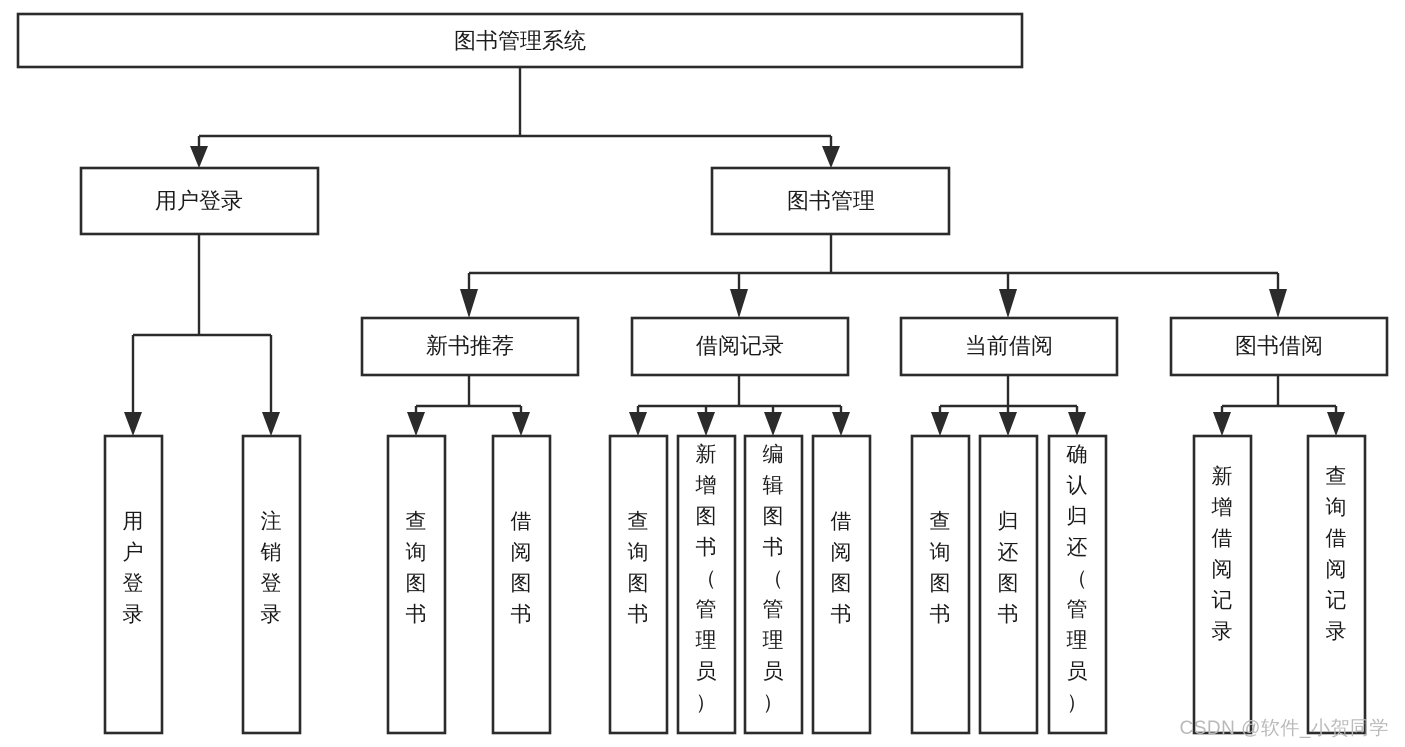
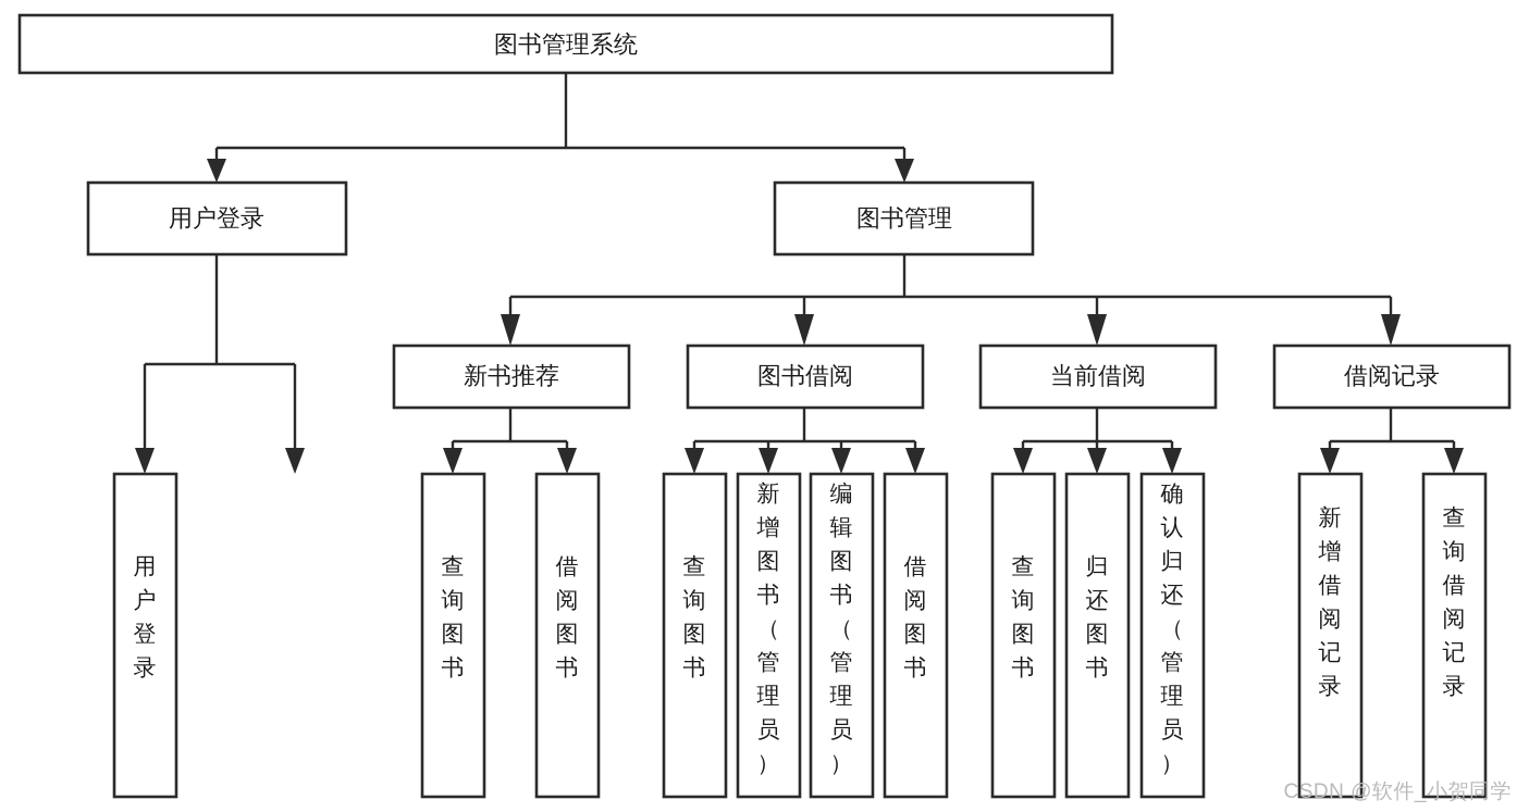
  图书管理系统
  用户登录
  图书管理
  新书推荐
- 借阅记录
+ 图书借阅
  当前借阅
- 图书借阅
+ 借阅记录
  用户登录
- 注销登录
  查询图书
  借阅图书
  查询图书
  新增图书（管理员）
  编辑图书（管理员）
  借阅图书
  查询图书
  归还图书
  确认归还（管理员）
  新增借阅记录
  查询借阅记录
  CSDN @软件_小贺同学
